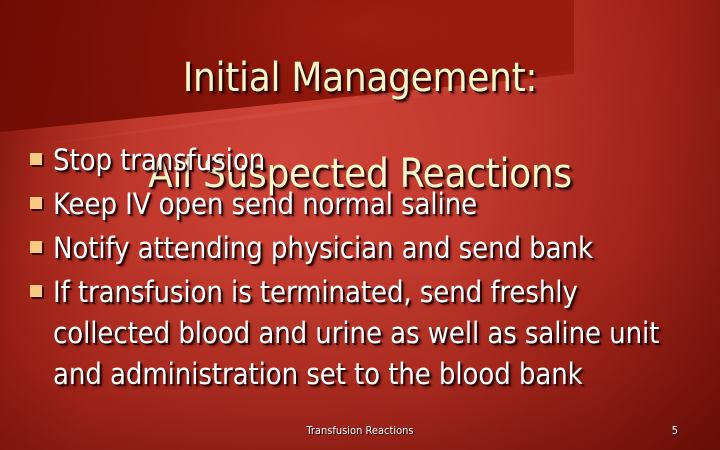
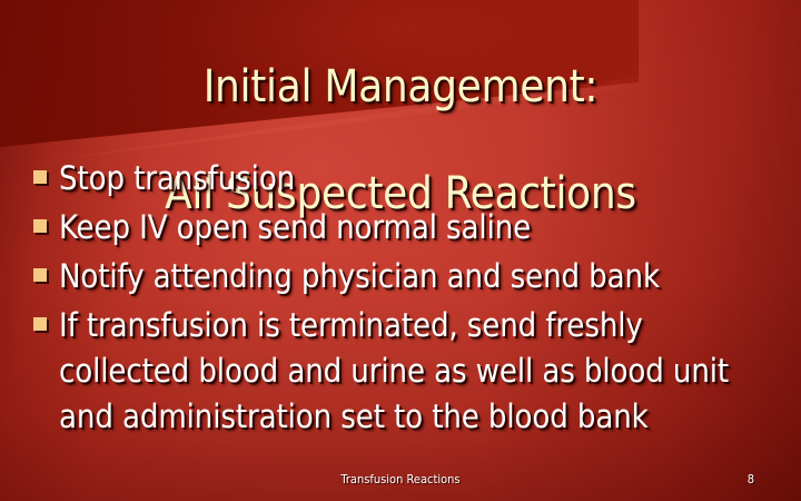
  Initial Management:
  All Suspected Reactions
  Stop transfusion
  Keep IV open send normal saline
  Notify attending physician and send bank
- If transfusion is terminated, send freshly collected blood and urine as well as saline unit and administration set to the blood bank
+ If transfusion is terminated, send freshly collected blood and urine as well as blood unit and administration set to the blood bank
  Transfusion Reactions
- 5
+ 8
